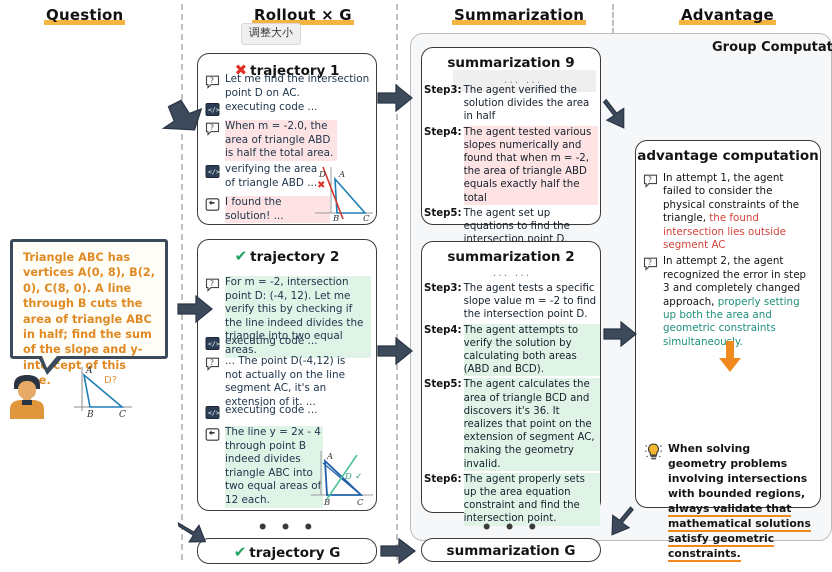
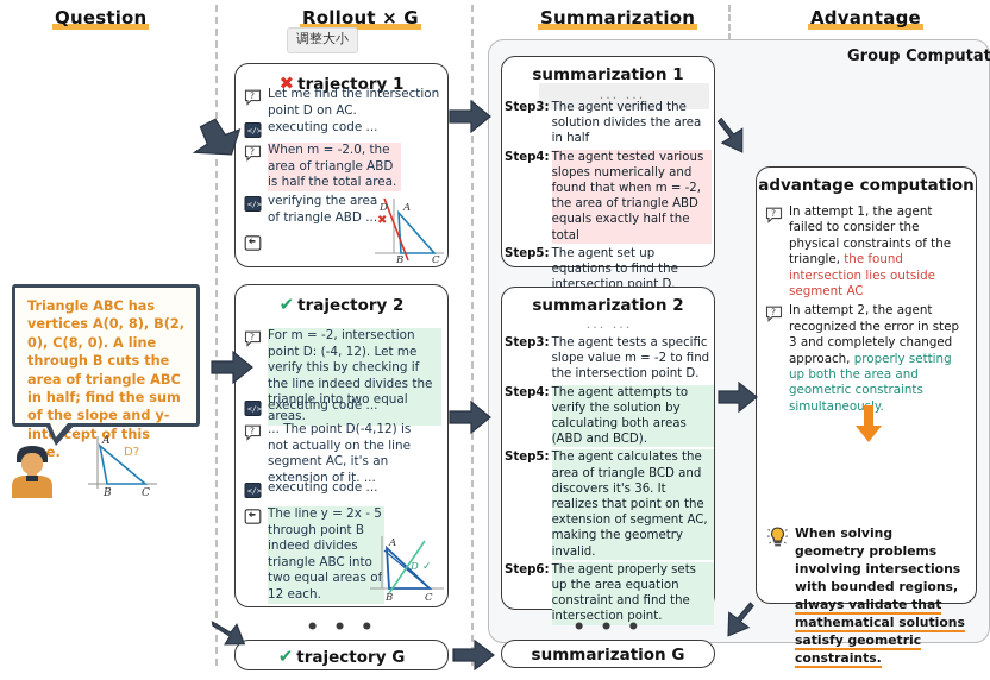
  Question
  Rollout × G
  Summarization
  Advantage
  调整大小
  Group Computat
  Triangle ABC has vertices A(0, 8), B(2, 0), C(8, 0). A line through B cuts the area of triangle ABC in half; find the sum of the slope and y-intercept of this e.
  A
  B
  C
  D?
  ✖ trajectory 1
  ?
  Let me find the intersection point D on AC.
  </>
  executing code ...
  ?
  When m = -2.0, the area of triangle ABD is half the total area.
  </>
  verifying the area of triangle ABD ...
- I found the solution! ...
  D
  ✖
  A
  B
  C
  ✔ trajectory 2
  ... ...
  ?
  For m = -2, intersection point D: (-4, 12). Let me verify this by checking if the line indeed divides the triangle into two equal areas.
  </>
  executing code ...
  ?
  ... The point D(-4,12) is not actually on the line segment AC, it's an extension of it. ...
  </>
  executing code ...
- The line y = 2x - 4 through point B indeed divides triangle ABC into two equal areas of 12 each.
+ The line y = 2x - 5 through point B indeed divides triangle ABC into two equal areas of 12 each.
  A
  B
  C
  D
  ✓
  • • •
  ✔ trajectory G
- summarization 9
+ summarization 1
  ... ...
  Step3:
  The agent verified the solution divides the area in half
  Step4:
  The agent tested various slopes numerically and found that when m = -2, the area of triangle ABD equals exactly half the total
  Step5:
  The agent set up equations to find the intersection point D.
  summarization 2
  ... ...
  Step3:
  The agent tests a specific slope value m = -2 to find the intersection point D.
  Step4:
  The agent attempts to verify the solution by calculating both areas (ABD and BCD).
  Step5:
  The agent calculates the area of triangle BCD and discovers it's 36. It realizes that point on the extension of segment AC, making the geometry invalid.
  Step6:
  The agent properly sets up the area equation constraint and find the intersection point.
  ... ...
  • • •
  summarization G
  advantage computation
  ?
  In attempt 1, the agent failed to consider the physical constraints of the triangle, the found intersection lies outside segment AC
  ?
  In attempt 2, the agent recognized the error in step 3 and completely changed approach, properly setting up both the area and geometric constraints simultaneouy.
  When solving geometry problems involving intersections with bounded regions, always validate that mathematical solutions satisfy geometric constraints.
